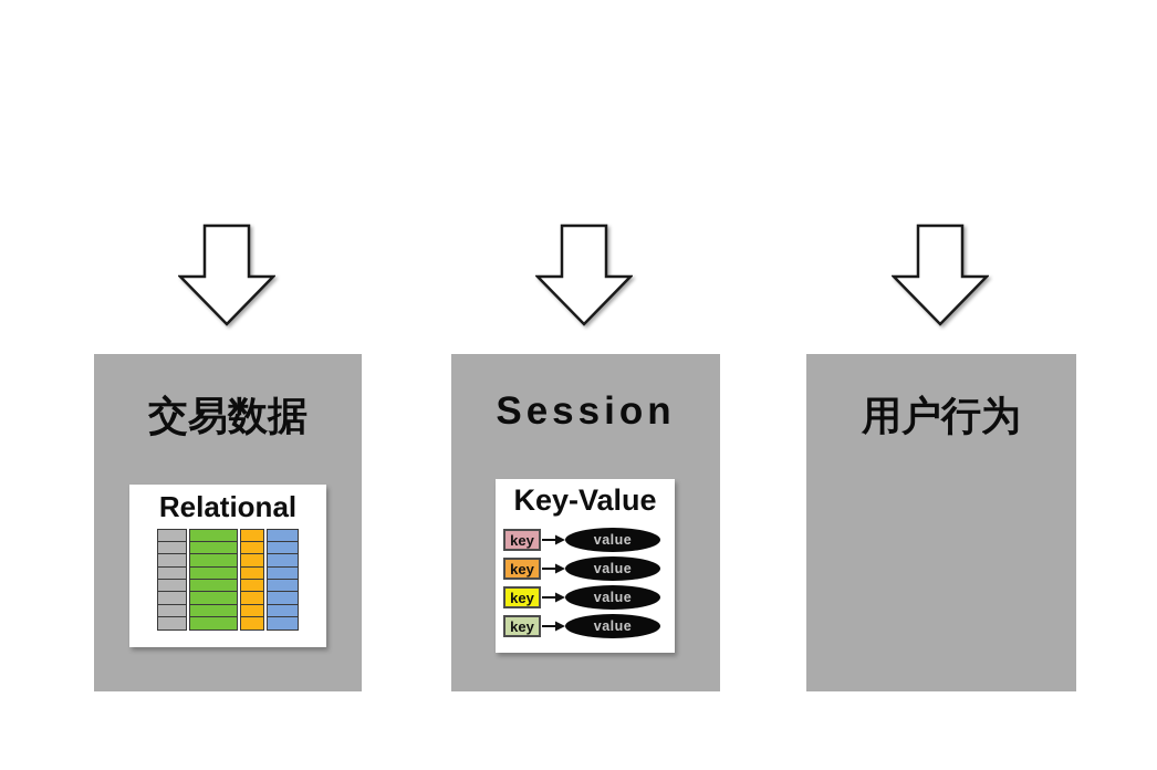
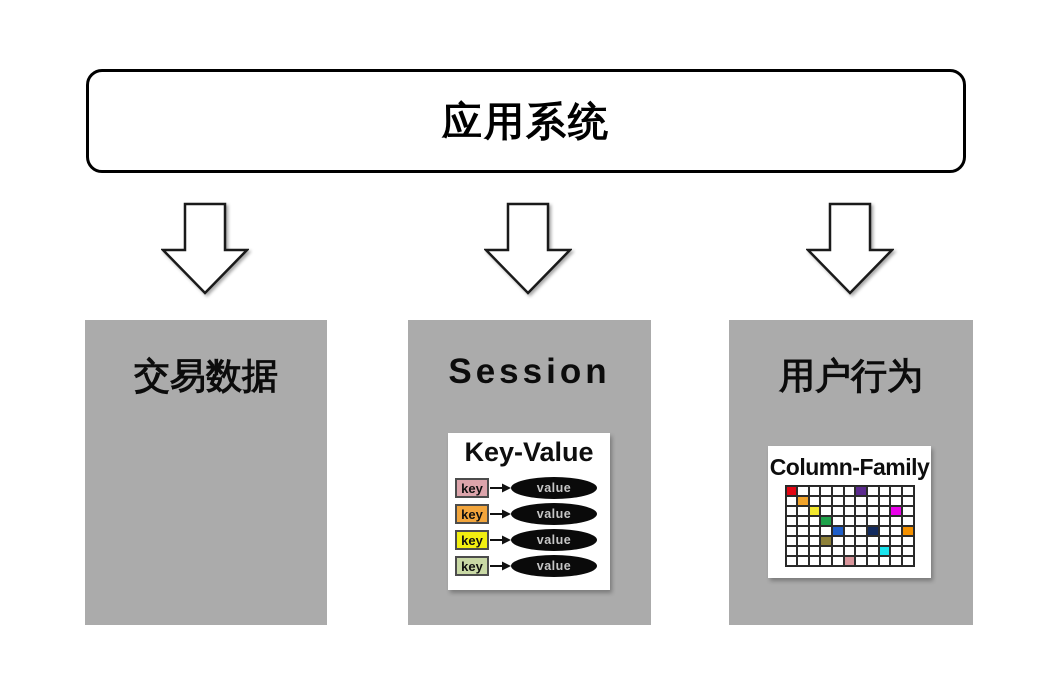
+ 应用系统
  交易数据
- Relational
  Session
  Key-Value
  key
  value
  key
  value
  key
  value
  key
  value
  用户行为
+ Column-Family
